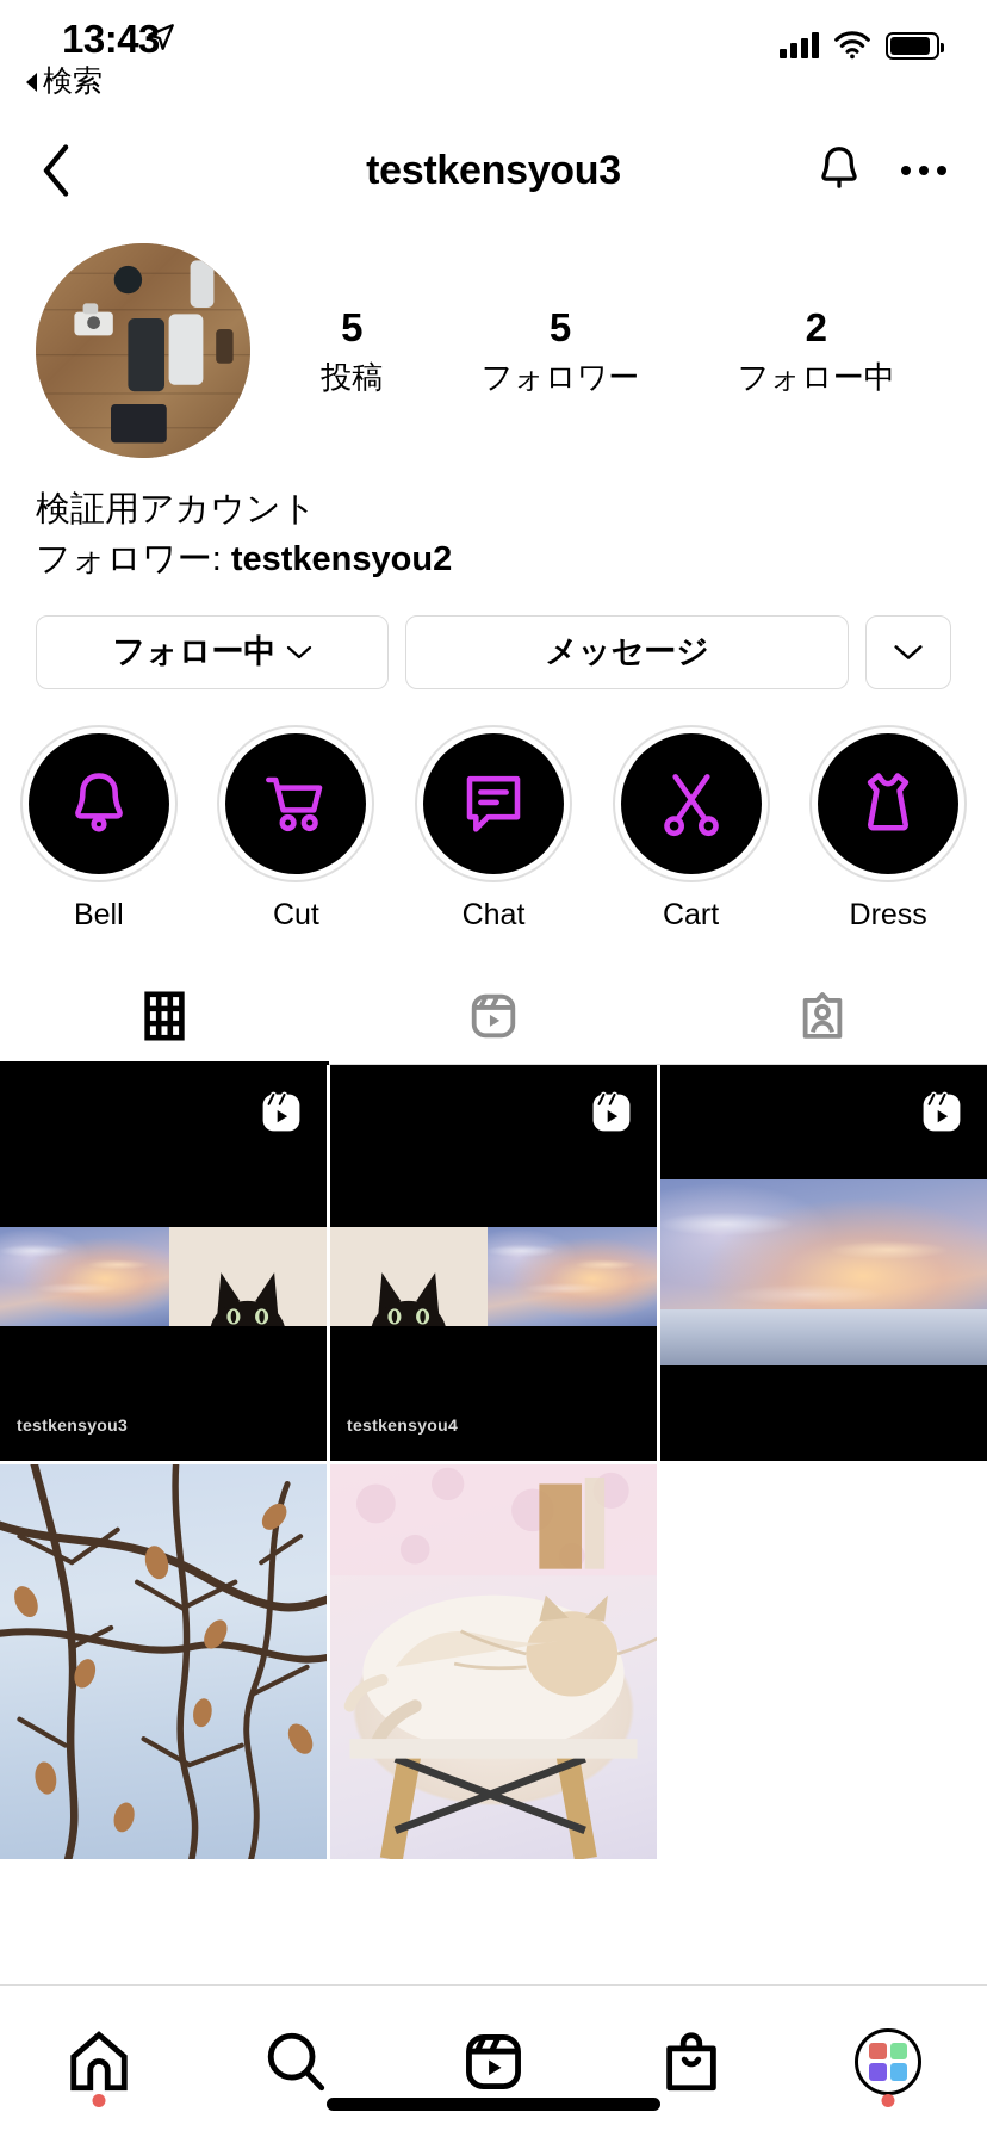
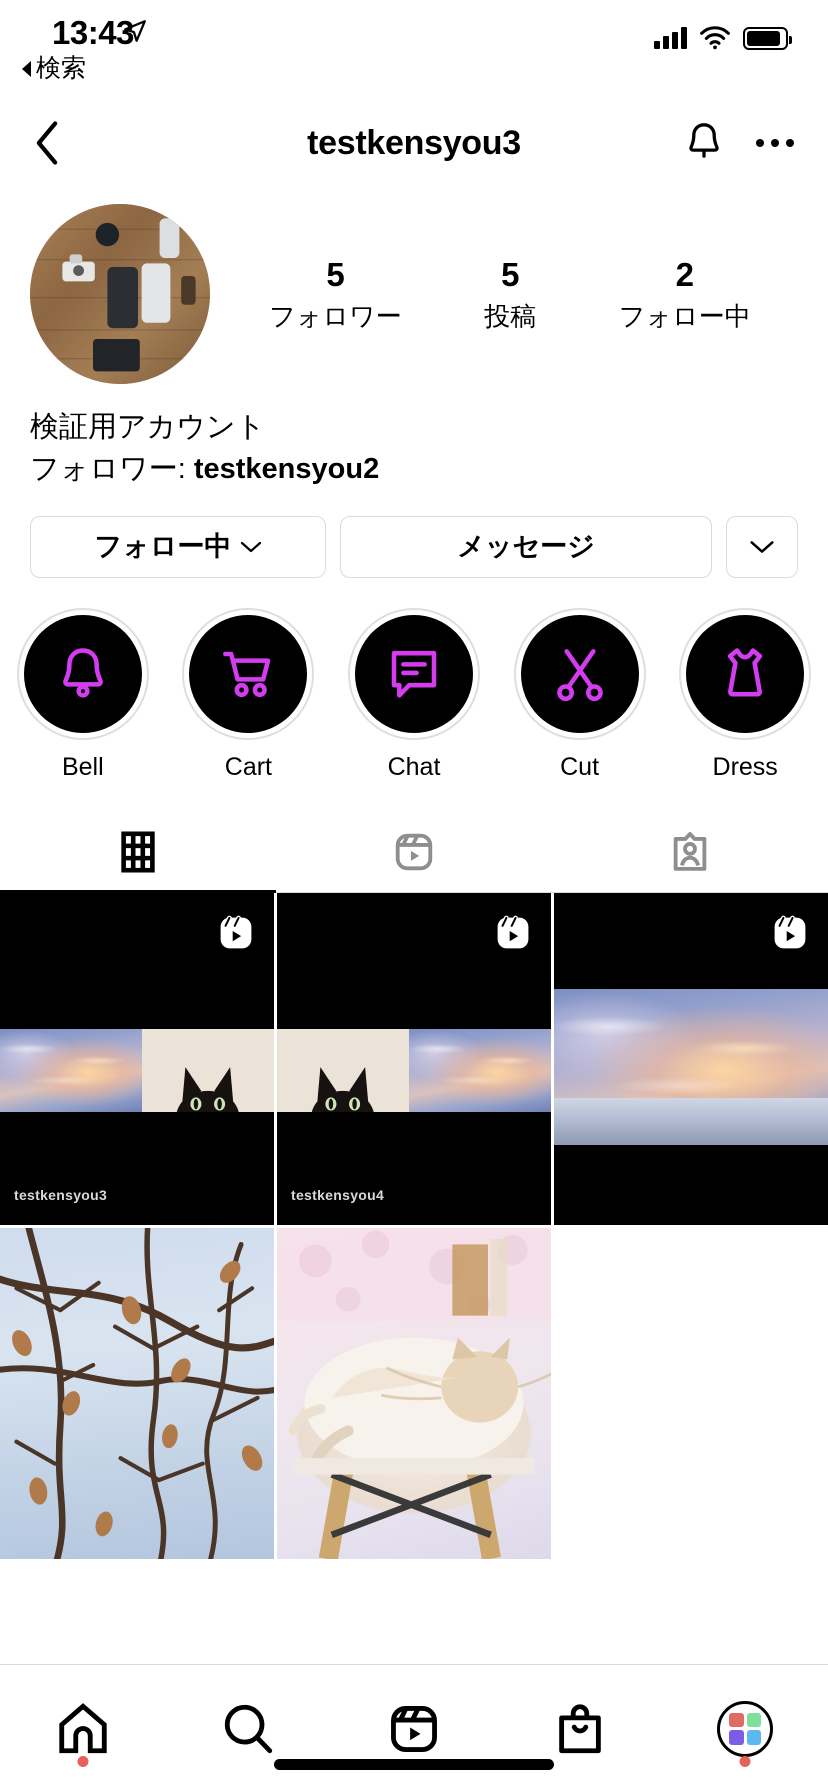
  13:43
  検索
  testkensyou3
  5
- 投稿
+ フォロワー
  5
- フォロワー
+ 投稿
  2
  フォロー中
  検証用アカウント
  フォロワー: testkensyou2
  フォロー中
  メッセージ
  Bell
- Cut
+ Cart
  Chat
- Cart
+ Cut
  Dress
  testkensyou3
  testkensyou4
